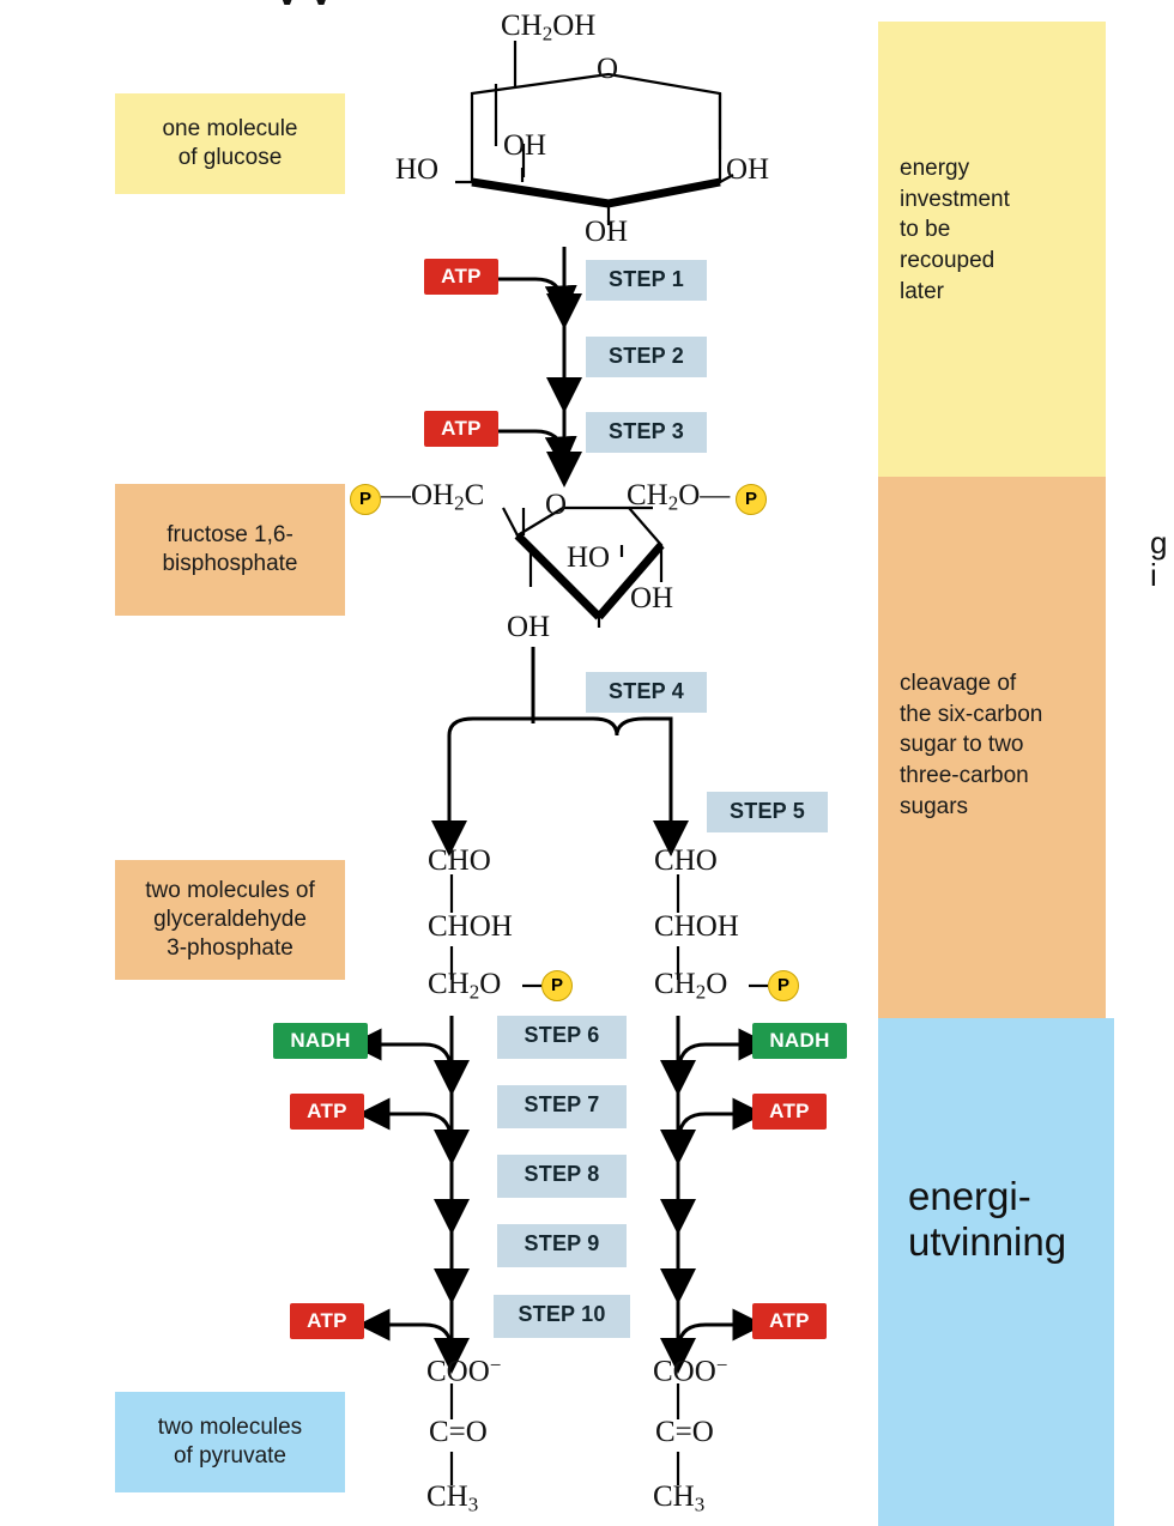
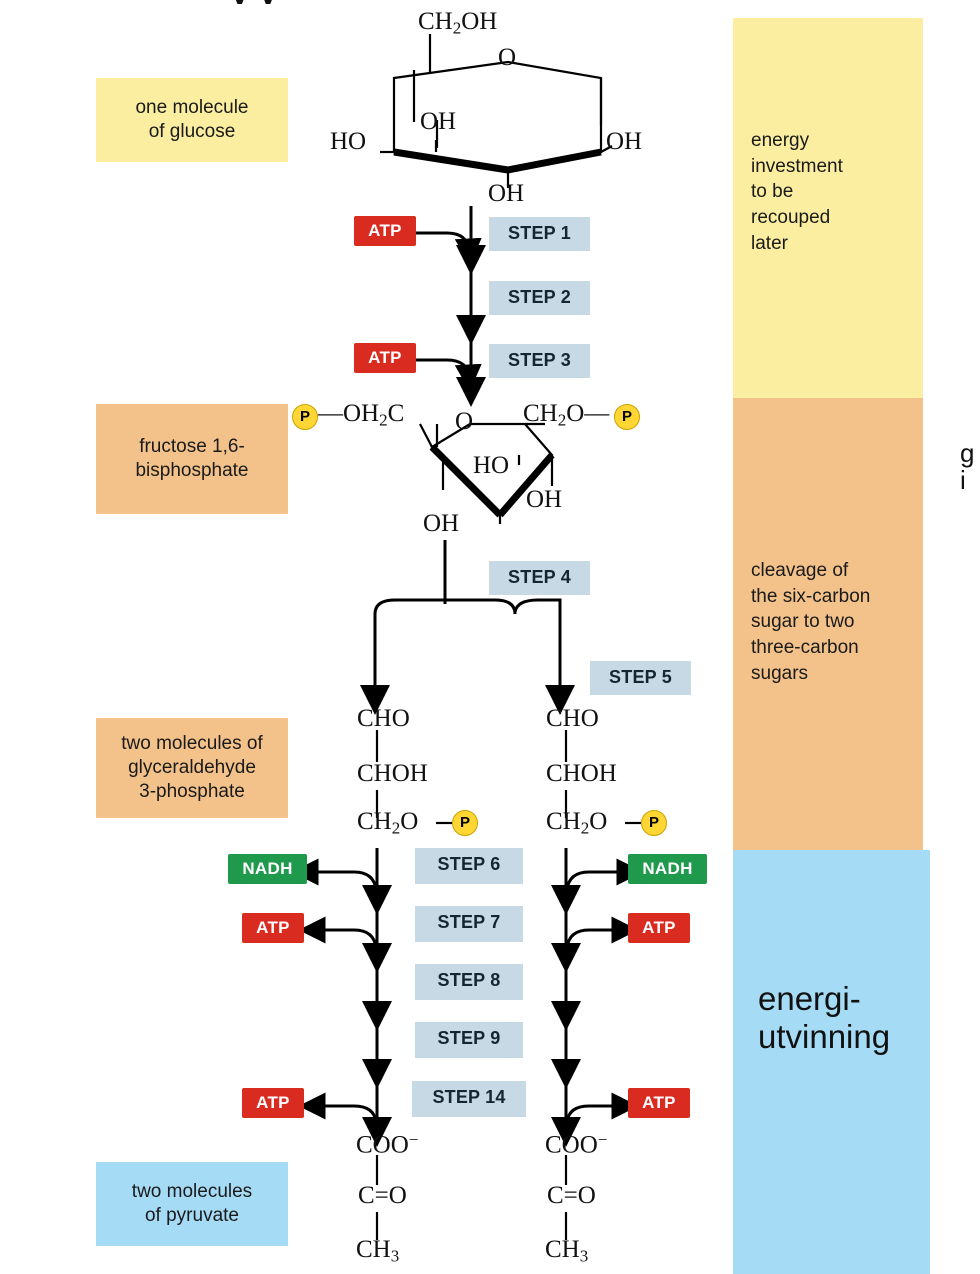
  one molecule
  of glucose
  fructose 1,6-
  bisphosphate
  two molecules of
  glyceraldehyde
  3-phosphate
  two molecules
  of pyruvate
  energy
  investment
  to be
  recouped
  later
  cleavage of
  the six-carbon
  sugar to two
  three-carbon
  sugars
  energi-
  utvinning
  g
  i
  CH2OH
  O
  HO
  OH
  OH
  OH
  STEP 1
  STEP 2
  STEP 3
  STEP 4
  STEP 5
  STEP 6
  STEP 7
  STEP 8
  STEP 9
- STEP 10
+ STEP 14
  ATP
  ATP
  NADH
  NADH
  ATP
  ATP
  ATP
  ATP
  P
  —OH2C
  O
  CH2O—
  P
  HO
  OH
  OH
  CHO
  CHOH
  CH2O
  P
  CHO
  CHOH
  CH2O
  P
  COO−
  C=O
  CH3
  COO−
  C=O
  CH3
